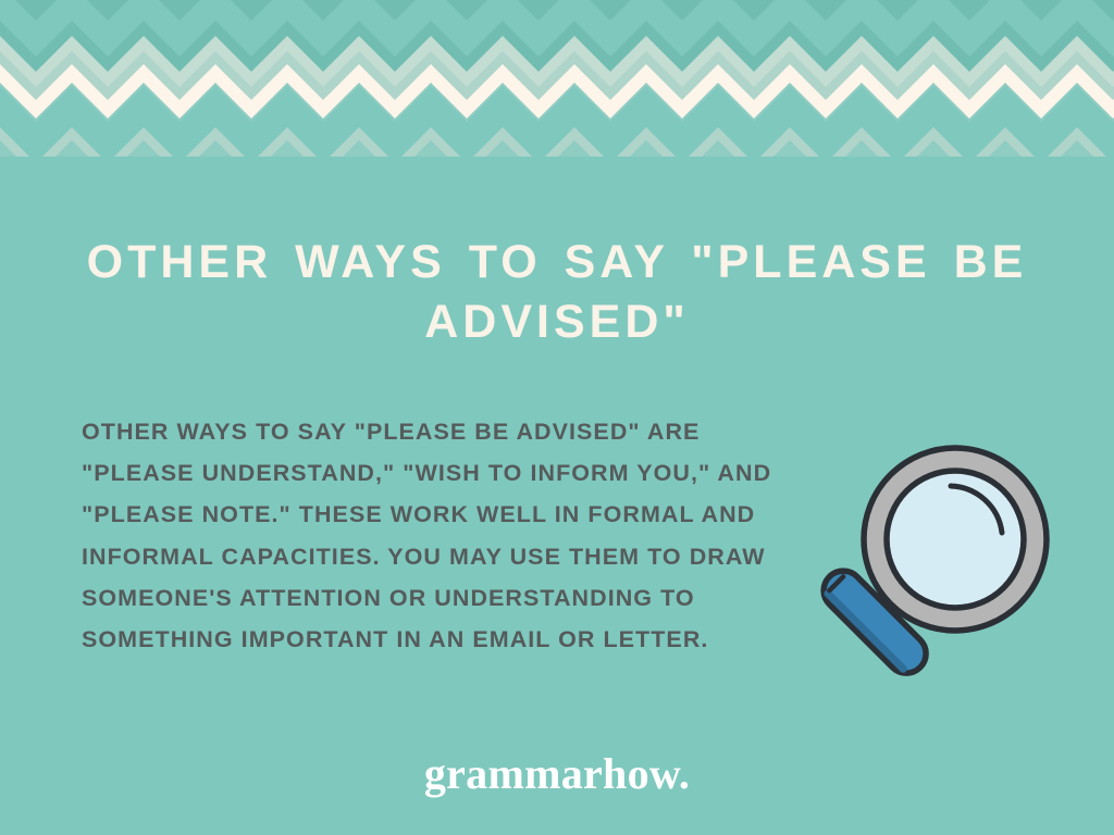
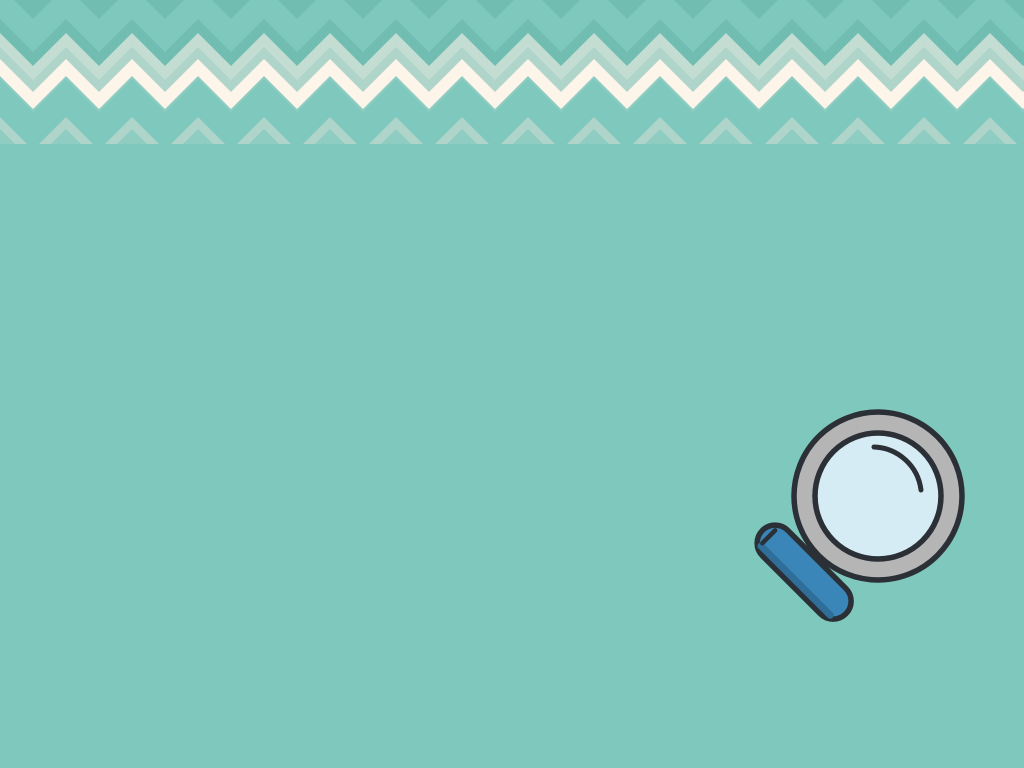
- OTHER WAYS TO SAY "PLEASE BE ADVISED"
- OTHER WAYS TO SAY "PLEASE BE ADVISED" ARE "PLEASE UNDERSTAND," "WISH TO INFORM YOU," AND "PLEASE NOTE." THESE WORK WELL IN FORMAL AND INFORMAL CAPACITIES. YOU MAY USE THEM TO DRAW SOMEONE'S ATTENTION OR UNDERSTANDING TO SOMETHING IMPORTANT IN AN EMAIL OR LETTER.
- grammarhow.
